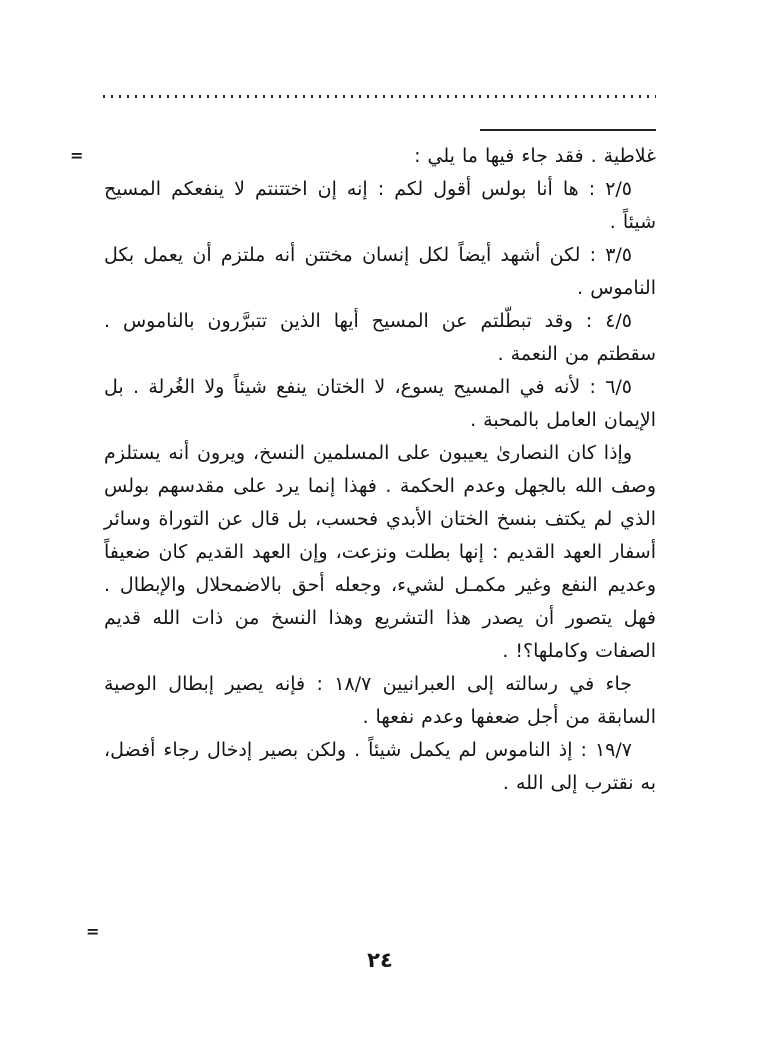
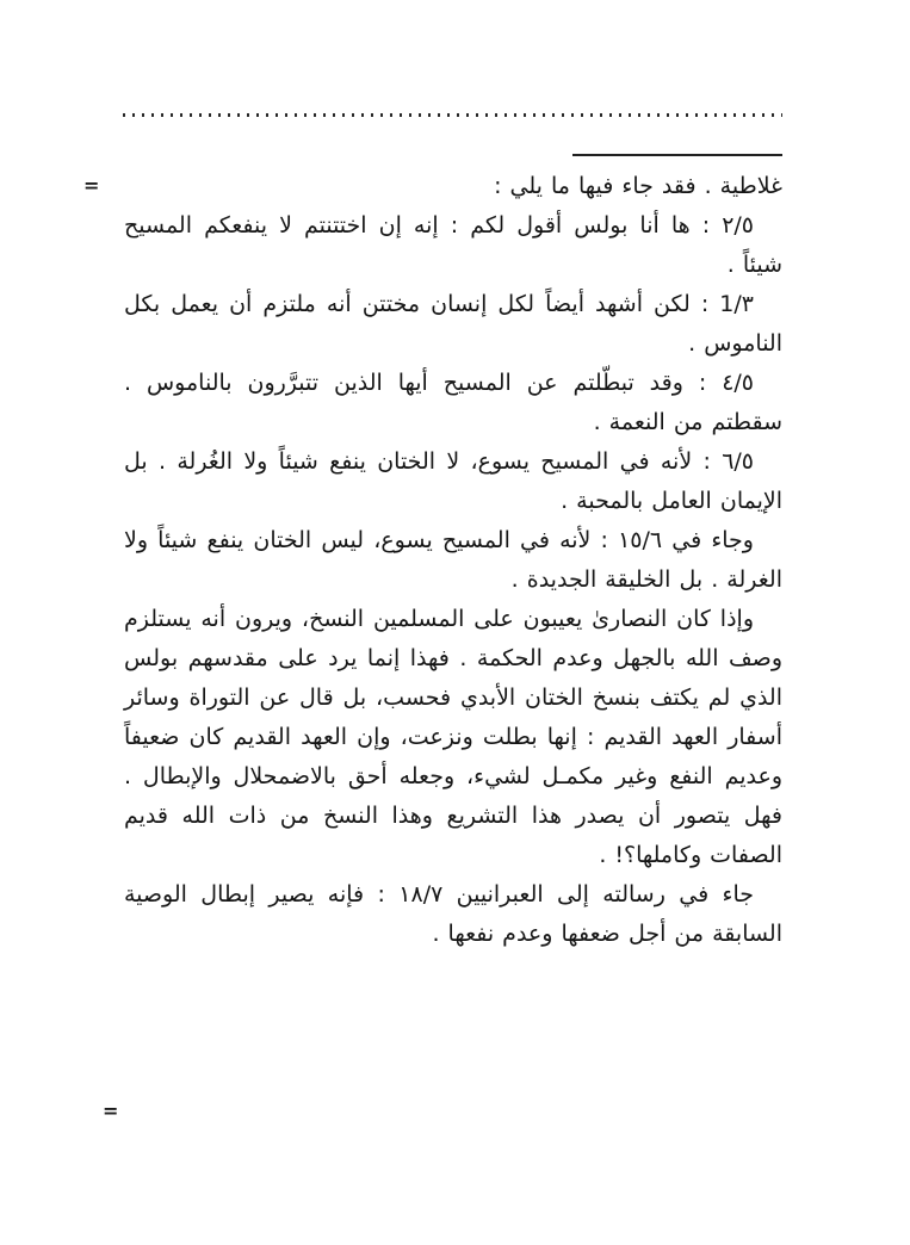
  =
  =
  غلاطية . فقد جاء فيها ما يلي :
  ٢/٥ : ها أنا بولس أقول لكم : إنه إن اختتنتم لا ينفعكم المسيح شيئاً .
- ٣/٥ : لكن أشهد أيضاً لكل إنسان مختتن أنه ملتزم أن يعمل بكل الناموس .
+ ٣/1 : لكن أشهد أيضاً لكل إنسان مختتن أنه ملتزم أن يعمل بكل الناموس .
  ٤/٥ : وقد تبطّلتم عن المسيح أيها الذين تتبرَّرون بالناموس . سقطتم من النعمة .
  ٦/٥ : لأنه في المسيح يسوع، لا الختان ينفع شيئاً ولا الغُرلة . بل الإيمان العامل بالمحبة .
+ وجاء في ١٥/٦ : لأنه في المسيح يسوع، ليس الختان ينفع شيئاً ولا الغرلة . بل الخليقة الجديدة .
  وإذا كان النصارىٰ يعيبون على المسلمين النسخ، ويرون أنه يستلزم وصف الله بالجهل وعدم الحكمة . فهذا إنما يرد على مقدسهم بولس الذي لم يكتف بنسخ الختان الأبدي فحسب، بل قال عن التوراة وسائر أسفار العهد القديم : إنها بطلت ونزعت، وإن العهد القديم كان ضعيفاً وعديم النفع وغير مكمـل لشيء، وجعله أحق بالاضمحلال والإبطال . فهل يتصور أن يصدر هذا التشريع وهذا النسخ من ذات الله قديم الصفات وكاملها؟! .
  جاء في رسالته إلى العبرانيين ١٨/٧ : فإنه يصير إبطال الوصية السابقة من أجل ضعفها وعدم نفعها .
- ١٩/٧ : إذ الناموس لم يكمل شيئاً . ولكن بصير إدخال رجاء أفضل، به نقترب إلى الله .
- ٢٤
